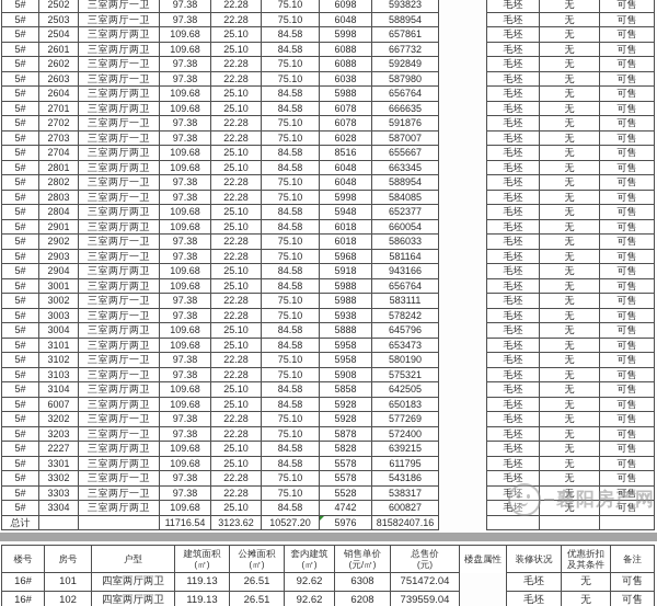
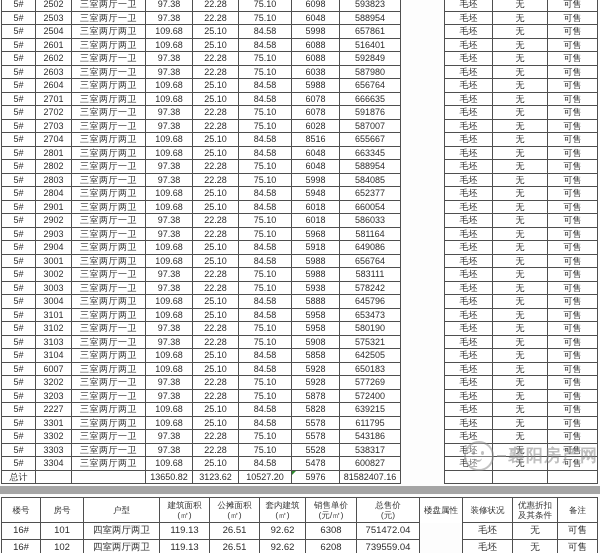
  5#	2502	三室两厅一卫	97.38	22.28	75.10	6098	593823		毛坯	无	可售
  5#	2503	三室两厅一卫	97.38	22.28	75.10	6048	588954		毛坯	无	可售
  5#	2504	三室两厅两卫	109.68	25.10	84.58	5998	657861		毛坯	无	可售
- 5#	2601	三室两厅两卫	109.68	25.10	84.58	6088	667732		毛坯	无	可售
+ 5#	2601	三室两厅两卫	109.68	25.10	84.58	6088	516401		毛坯	无	可售
  5#	2602	三室两厅一卫	97.38	22.28	75.10	6088	592849		毛坯	无	可售
  5#	2603	三室两厅一卫	97.38	22.28	75.10	6038	587980		毛坯	无	可售
  5#	2604	三室两厅两卫	109.68	25.10	84.58	5988	656764		毛坯	无	可售
  5#	2701	三室两厅两卫	109.68	25.10	84.58	6078	666635		毛坯	无	可售
  5#	2702	三室两厅一卫	97.38	22.28	75.10	6078	591876		毛坯	无	可售
  5#	2703	三室两厅一卫	97.38	22.28	75.10	6028	587007		毛坯	无	可售
  5#	2704	三室两厅两卫	109.68	25.10	84.58	8516	655667		毛坯	无	可售
  5#	2801	三室两厅两卫	109.68	25.10	84.58	6048	663345		毛坯	无	可售
  5#	2802	三室两厅一卫	97.38	22.28	75.10	6048	588954		毛坯	无	可售
  5#	2803	三室两厅一卫	97.38	22.28	75.10	5998	584085		毛坯	无	可售
  5#	2804	三室两厅两卫	109.68	25.10	84.58	5948	652377		毛坯	无	可售
  5#	2901	三室两厅两卫	109.68	25.10	84.58	6018	660054		毛坯	无	可售
  5#	2902	三室两厅一卫	97.38	22.28	75.10	6018	586033		毛坯	无	可售
  5#	2903	三室两厅一卫	97.38	22.28	75.10	5968	581164		毛坯	无	可售
- 5#	2904	三室两厅两卫	109.68	25.10	84.58	5918	943166		毛坯	无	可售
+ 5#	2904	三室两厅两卫	109.68	25.10	84.58	5918	649086		毛坯	无	可售
  5#	3001	三室两厅两卫	109.68	25.10	84.58	5988	656764		毛坯	无	可售
  5#	3002	三室两厅一卫	97.38	22.28	75.10	5988	583111		毛坯	无	可售
  5#	3003	三室两厅一卫	97.38	22.28	75.10	5938	578242		毛坯	无	可售
  5#	3004	三室两厅两卫	109.68	25.10	84.58	5888	645796		毛坯	无	可售
  5#	3101	三室两厅两卫	109.68	25.10	84.58	5958	653473		毛坯	无	可售
  5#	3102	三室两厅一卫	97.38	22.28	75.10	5958	580190		毛坯	无	可售
  5#	3103	三室两厅一卫	97.38	22.28	75.10	5908	575321		毛坯	无	可售
  5#	3104	三室两厅两卫	109.68	25.10	84.58	5858	642505		毛坯	无	可售
  5#	6007	三室两厅两卫	109.68	25.10	84.58	5928	650183		毛坯	无	可售
  5#	3202	三室两厅一卫	97.38	22.28	75.10	5928	577269		毛坯	无	可售
  5#	3203	三室两厅一卫	97.38	22.28	75.10	5878	572400		毛坯	无	可售
  5#	2227	三室两厅两卫	109.68	25.10	84.58	5828	639215		毛坯	无	可售
  5#	3301	三室两厅两卫	109.68	25.10	84.58	5578	611795		毛坯	无	可售
  5#	3302	三室两厅一卫	97.38	22.28	75.10	5578	543186		毛坯	无	可售
  5#	3303	三室两厅一卫	97.38	22.28	75.10	5528	538317		毛坯	无	可售
- 5#	3304	三室两厅两卫	109.68	25.10	84.58	4742	600827		毛坯	无	可售
+ 5#	3304	三室两厅两卫	109.68	25.10	84.58	5478	600827		毛坯	无	可售
- 总计			11716.54	3123.62	10527.20	5976	81582407.16
+ 总计			13650.82	3123.62	10527.20	5976	81582407.16
  楼号	房号	户型	建筑面积(㎡)	公摊面积(㎡)	套内建筑(㎡)	销售单价(元/㎡)	总售价(元)	楼盘属性	装修状况	优惠折扣及其条件	备注
  16#	101	四室两厅两卫	119.13	26.51	92.62	6308	751472.04		毛坯	无	可售
  16#	102	四室两厅两卫	119.13	26.51	92.62	6208	739559.04		毛坯	无	可售
  襄阳房产网
